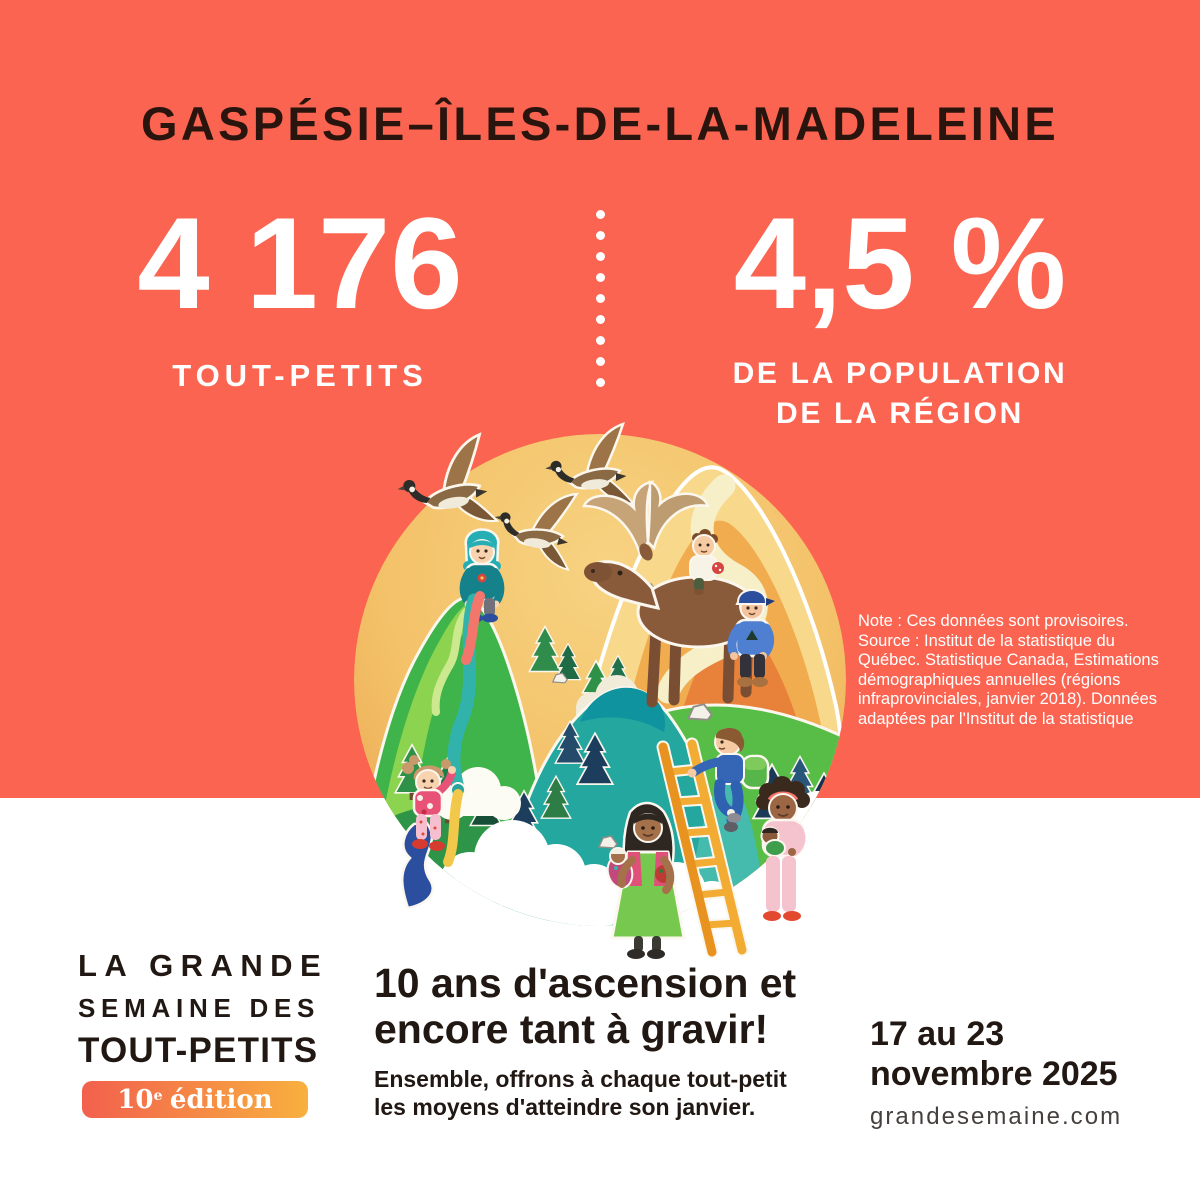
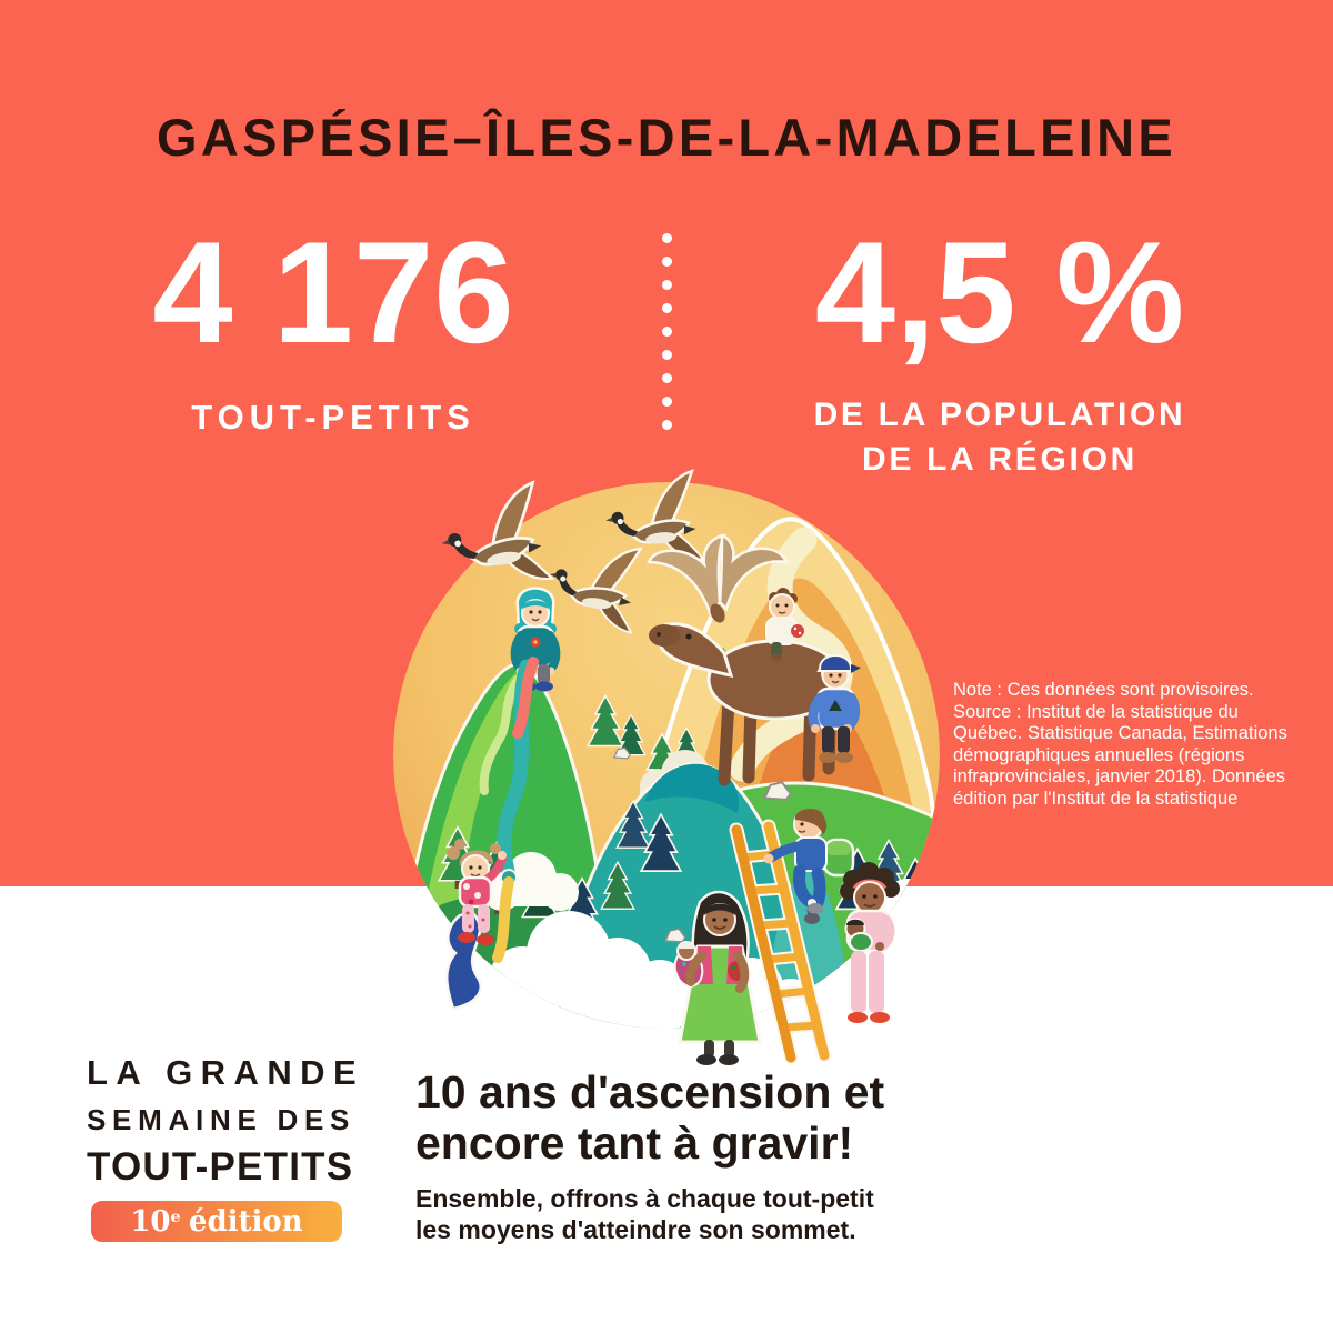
  GASPÉSIE–ÎLES-DE-LA-MADELEINE
  4 176
  TOUT-PETITS
  4,5 %
  DE LA POPULATION
  DE LA RÉGION
  Note : Ces données sont provisoires.
  Source : Institut de la statistique du
  Québec. Statistique Canada, Estimations
  démographiques annuelles (régions
  infraprovinciales, janvier 2018). Données
- adaptées par l'Institut de la statistique
+ édition par l'Institut de la statistique
  LA GRANDE
  SEMAINE DES
  TOUT-PETITS
  10
  e
  édition
  10 ans d'ascension et
  encore tant à gravir!
  Ensemble, offrons à chaque tout-petit
- les moyens d'atteindre son janvier.
+ les moyens d'atteindre son sommet.
- 17 au 23
- novembre 2025
- grandesemaine.com
